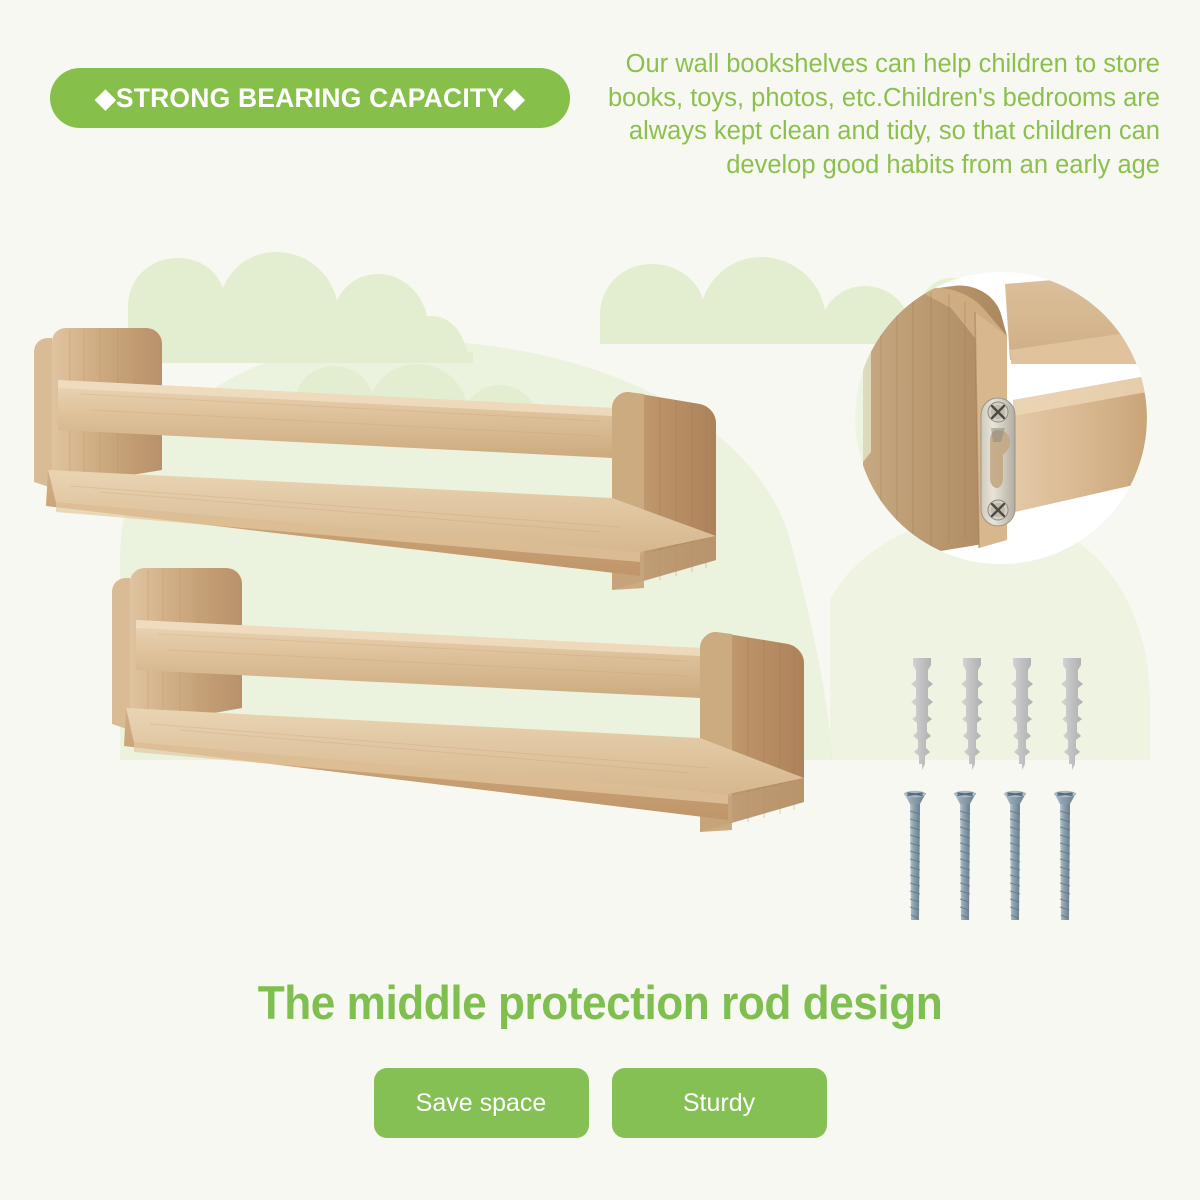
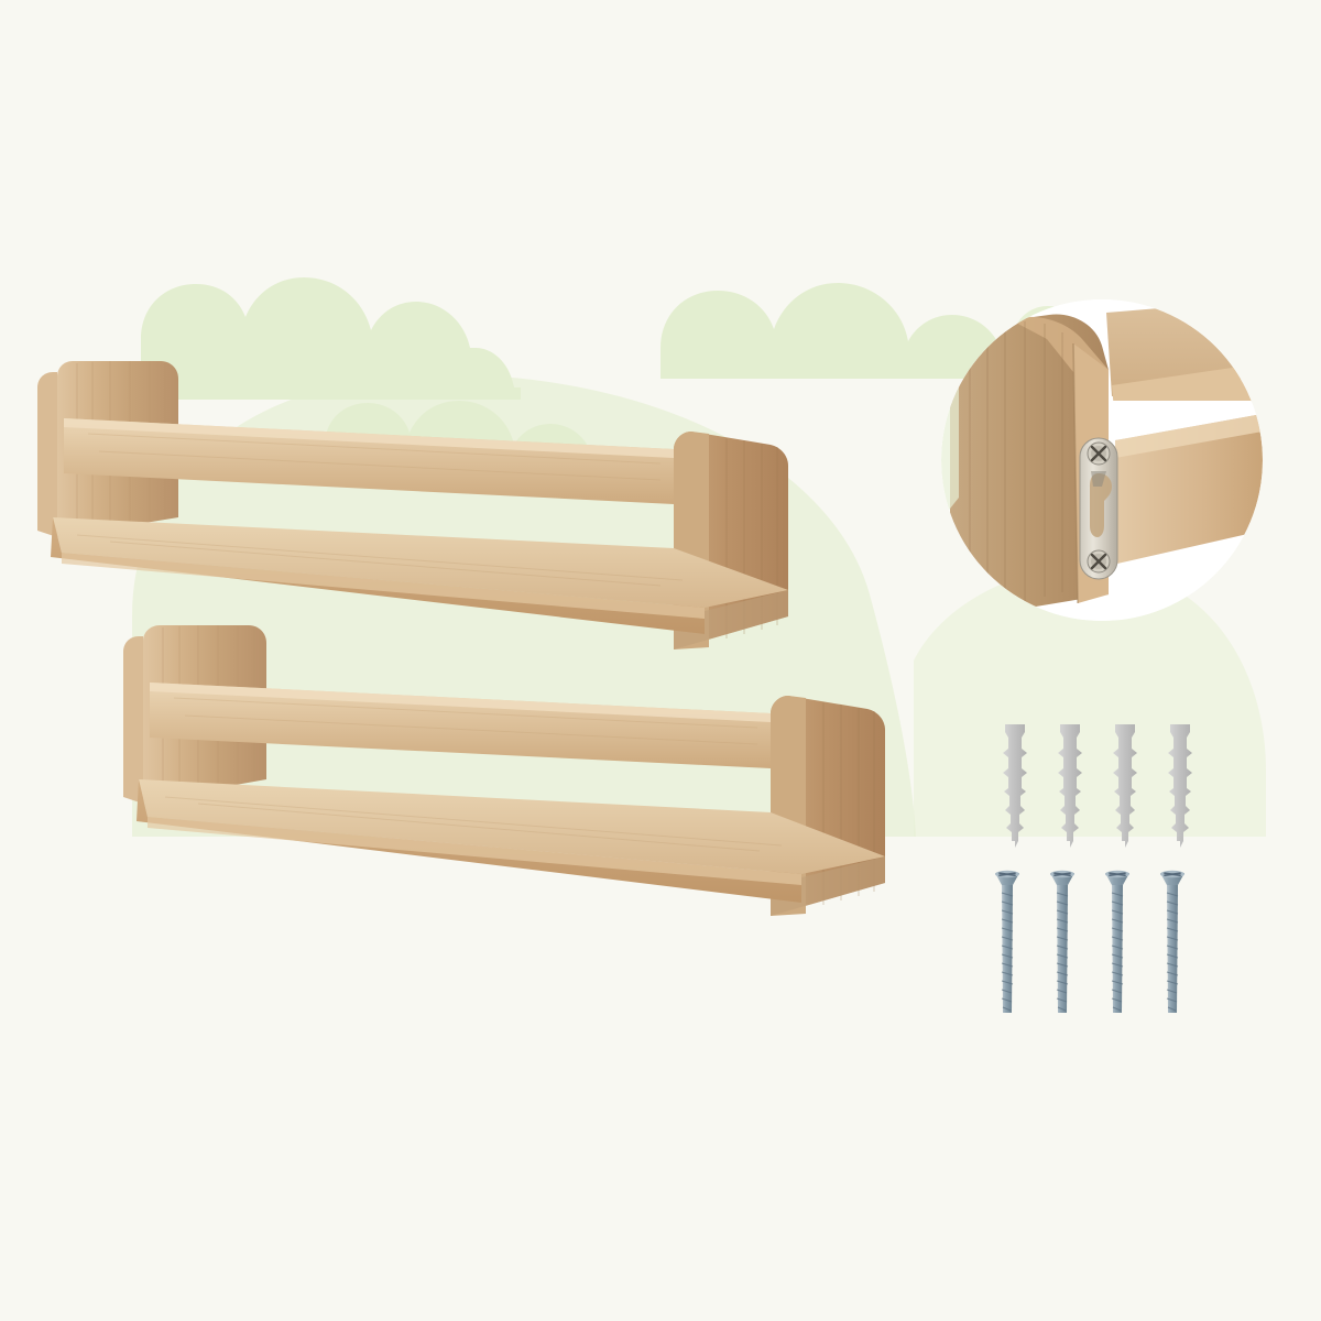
- ◆STRONG BEARING CAPACITY◆
- Our wall bookshelves can help children to store books, toys, photos, etc.Children's bedrooms are always kept clean and tidy, so that children can develop good habits from an early age
- The middle protection rod design
- Save space
- Sturdy
